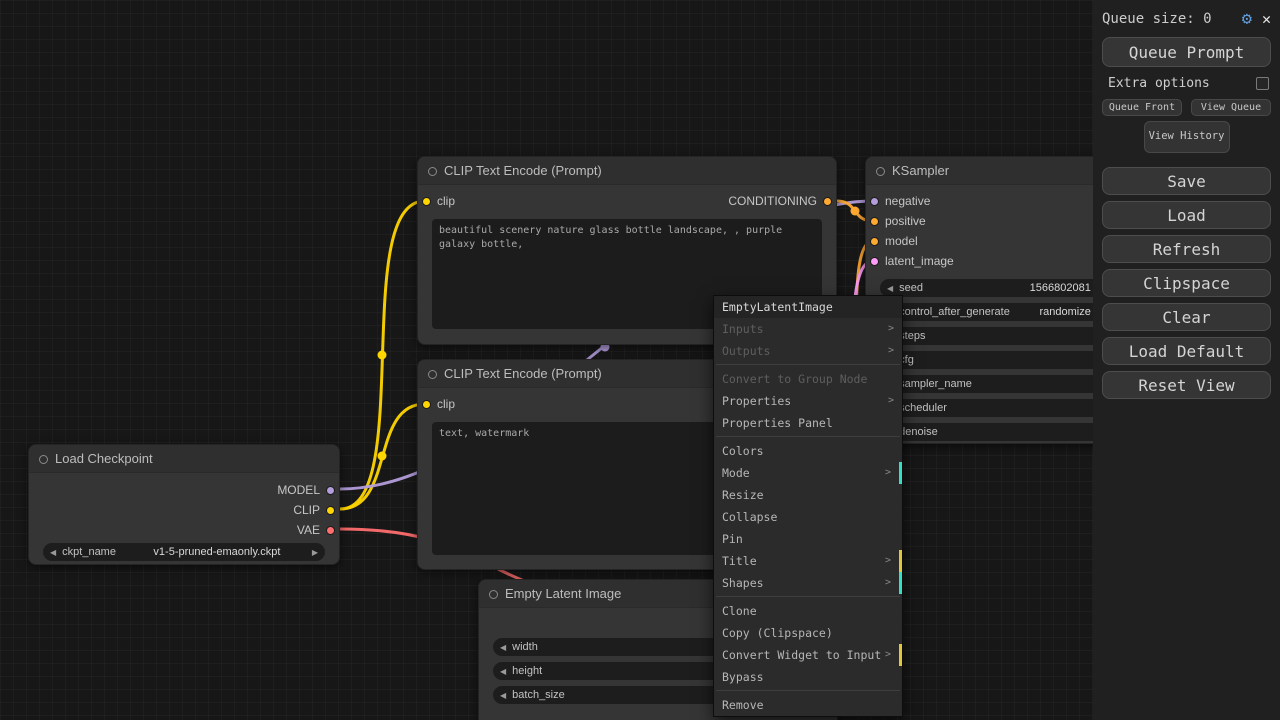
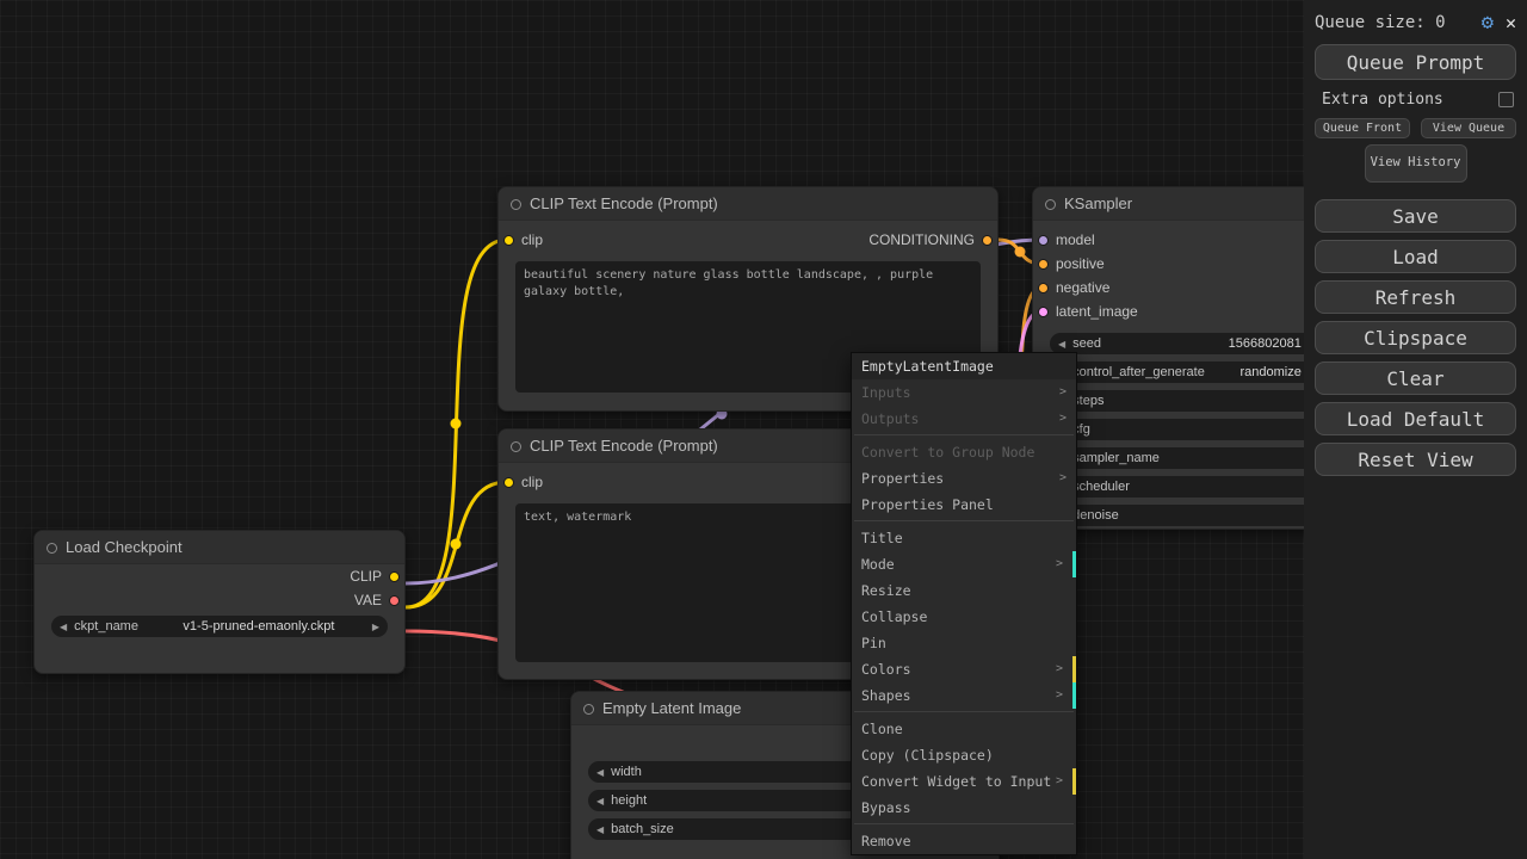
  CLIP Text Encode (Prompt)
  clip
  CONDITIONING
  beautiful scenery nature glass bottle landscape, , purple galaxy bottle,
  CLIP Text Encode (Prompt)
  clip
  text, watermark
  KSampler
- negative
+ model
  positive
- model
+ negative
  latent_image
  ◀
  seed
  1566802081
  ontrol_after_generate
  randomize
  teps
  ampler_name
  cheduler
  enoise
  Load Checkpoint
- MODEL
  CLIP
  VAE
  ◀
  ckpt_name
  v1-5-pruned-emaonly.ckpt
  ▶
  Empty Latent Image
  ◀
  width
  ◀
  height
  ◀
  batch_size
  EmptyLatentImage
  Inputs
  >
  Outputs
  >
  Convert to Group Node
  Properties
  >
  Properties Panel
- Colors
+ Title
  Mode
  >
  Resize
  Collapse
  Pin
- Title
+ Colors
  >
  Shapes
  >
  Clone
  Copy (Clipspace)
  Convert Widget to Input
  >
  Bypass
  Remove
  Queue size: 0
  ⚙
  ✕
  Queue Prompt
  Extra options
  Queue Front
  View Queue
  View History
  Save
  Load
  Refresh
  Clipspace
  Clear
  Load Default
  Reset View
